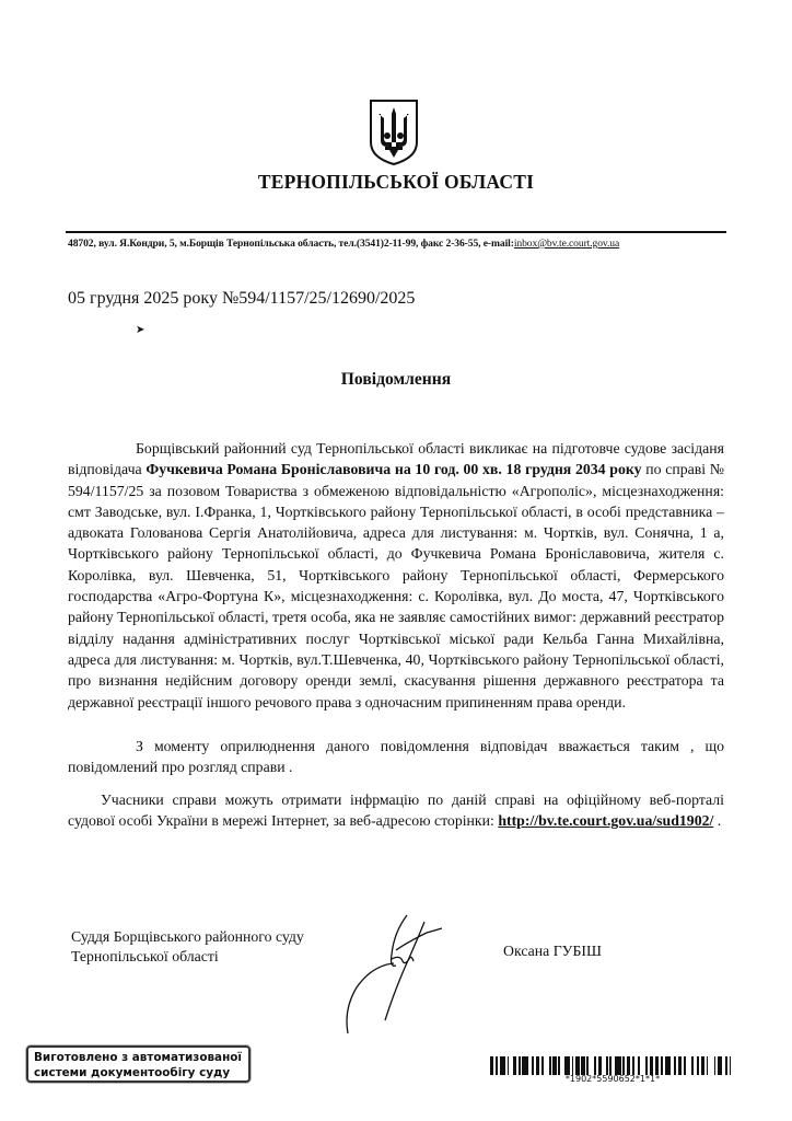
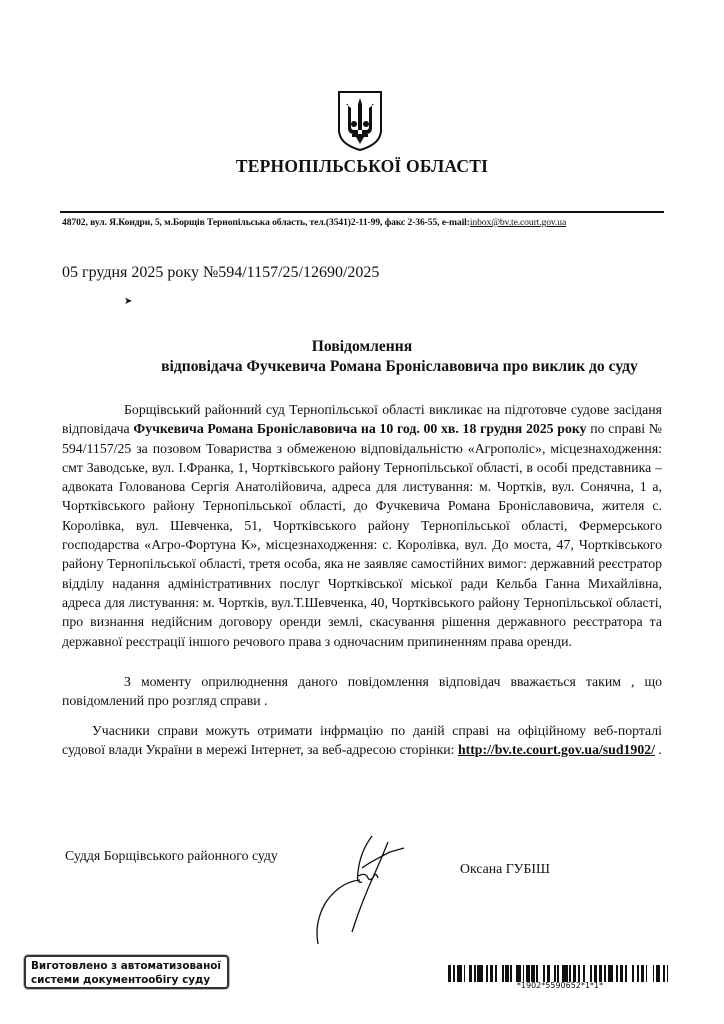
  ТЕРНОПІЛЬСЬКОЇ ОБЛАСТІ
  48702, вул. Я.Кондри, 5, м.Борщів Тернопільська область, тел.(3541)2-11-99, факс 2-36-55, e-mail:inbox@bv.te.court.gov.ua
  05 грудня 2025 року №594/1157/25/12690/2025
  ➤
  Повідомлення
+ відповідача Фучкевича Романа Броніславовича про виклик до суду
- Борщівський районний суд Тернопільської області викликає на підготовче судове засіданя відповідача Фучкевича Романа Броніславовича на 10 год. 00 хв. 18 грудня 2034 року по справі № 594/1157/25 за позовом Товариства з обмеженою відповідальністю «Агрополіс», місцезнаходження: смт Заводське, вул. І.Франка, 1, Чортківського району Тернопільської області, в особі представника – адвоката Голованова Сергія Анатолійовича, адреса для листування: м. Чортків, вул. Сонячна, 1 а, Чортківського району Тернопільської області, до Фучкевича Романа Броніславовича, жителя с. Королівка, вул. Шевченка, 51, Чортківського району Тернопільської області, Фермерського господарства «Агро-Фортуна К», місцезнаходження: с. Королівка, вул. До моста, 47, Чортківського району Тернопільської області, третя особа, яка не заявляє самостійних вимог: державний реєстратор відділу надання адміністративних послуг Чортківської міської ради Кельба Ганна Михайлівна, адреса для листування: м. Чортків, вул.Т.Шевченка, 40, Чортківського району Тернопільської області, про визнання недійсним договору оренди землі, скасування рішення державного реєстратора та державної реєстрації іншого речового права з одночасним припиненням права оренди.
+ Борщівський районний суд Тернопільської області викликає на підготовче судове засіданя відповідача Фучкевича Романа Броніславовича на 10 год. 00 хв. 18 грудня 2025 року по справі № 594/1157/25 за позовом Товариства з обмеженою відповідальністю «Агрополіс», місцезнаходження: смт Заводське, вул. І.Франка, 1, Чортківського району Тернопільської області, в особі представника – адвоката Голованова Сергія Анатолійовича, адреса для листування: м. Чортків, вул. Сонячна, 1 а, Чортківського району Тернопільської області, до Фучкевича Романа Броніславовича, жителя с. Королівка, вул. Шевченка, 51, Чортківського району Тернопільської області, Фермерського господарства «Агро-Фортуна К», місцезнаходження: с. Королівка, вул. До моста, 47, Чортківського району Тернопільської області, третя особа, яка не заявляє самостійних вимог: державний реєстратор відділу надання адміністративних послуг Чортківської міської ради Кельба Ганна Михайлівна, адреса для листування: м. Чортків, вул.Т.Шевченка, 40, Чортківського району Тернопільської області, про визнання недійсним договору оренди землі, скасування рішення державного реєстратора та державної реєстрації іншого речового права з одночасним припиненням права оренди.
  З моменту оприлюднення даного повідомлення відповідач вважається таким , що повідомлений про розгляд справи .
- Учасники справи можуть отримати інфрмацію по даній справі на офіційному веб-порталі судової особі України в мережі Інтернет, за веб-адресою сторінки: http://bv.te.court.gov.ua/sud1902/ .
+ Учасники справи можуть отримати інфрмацію по даній справі на офіційному веб-порталі судової влади України в мережі Інтернет, за веб-адресою сторінки: http://bv.te.court.gov.ua/sud1902/ .
  Суддя Борщівського районного суду
- Тернопільської області
  Оксана ГУБІШ
  Виготовлено з автоматизованої
  системи документообігу суду
  *1902*5590652*1*1*
